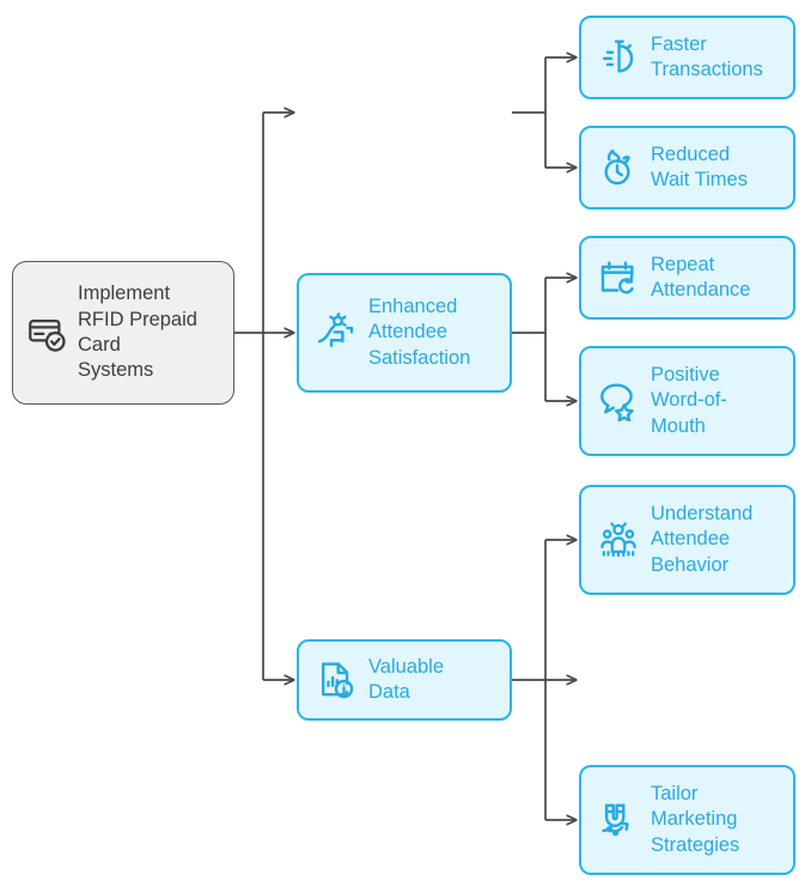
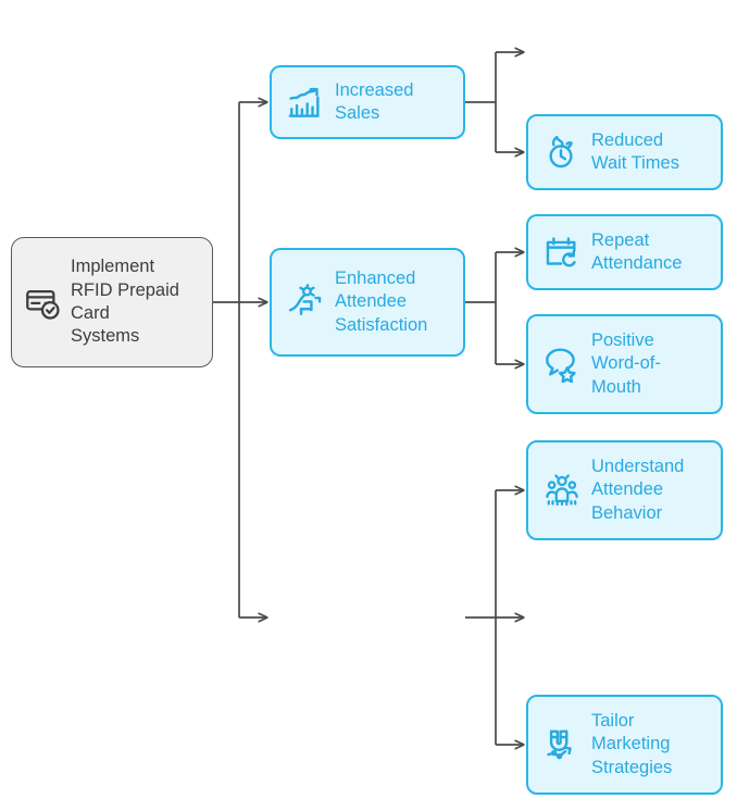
  Implement
  RFID Prepaid
  Card
  Systems
+ Increased
+ Sales
  Enhanced
  Attendee
  Satisfaction
- Valuable
- Data
- Faster
- Transactions
  Reduced
  Wait Times
  Repeat
  Attendance
  Positive
  Word-of-
  Mouth
  Understand
  Attendee
  Behavior
  Tailor
  Marketing
  Strategies
